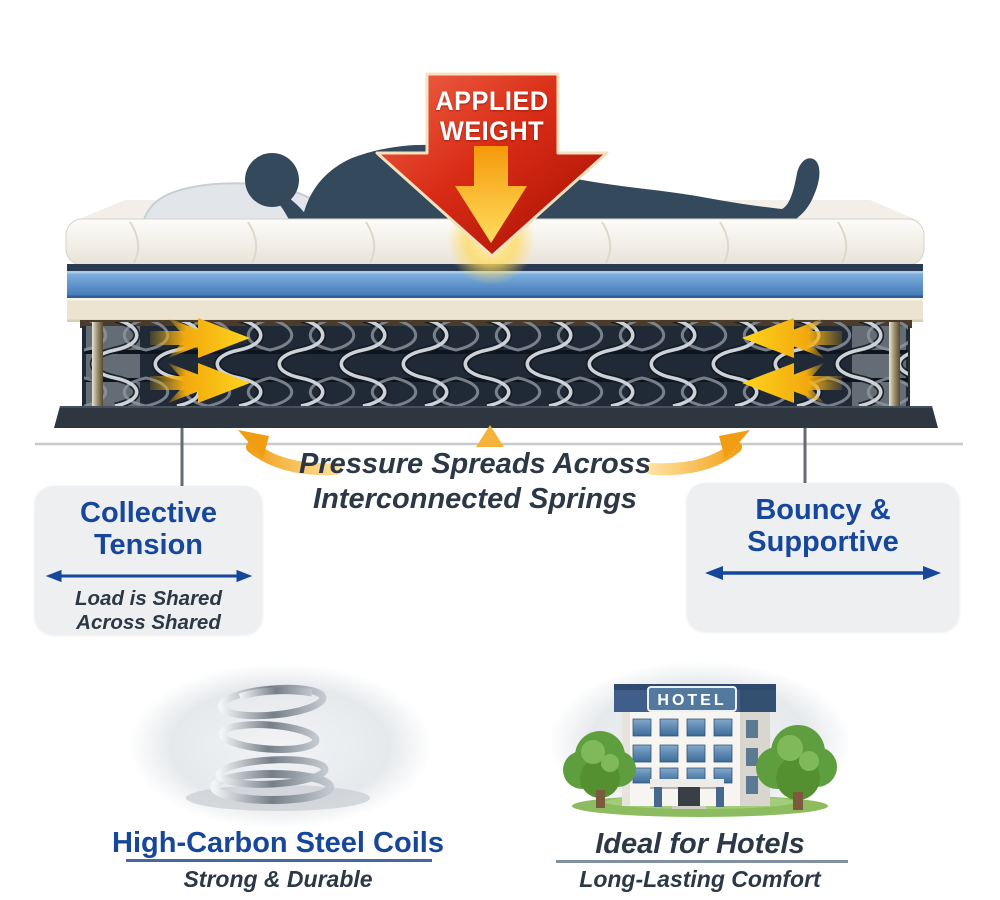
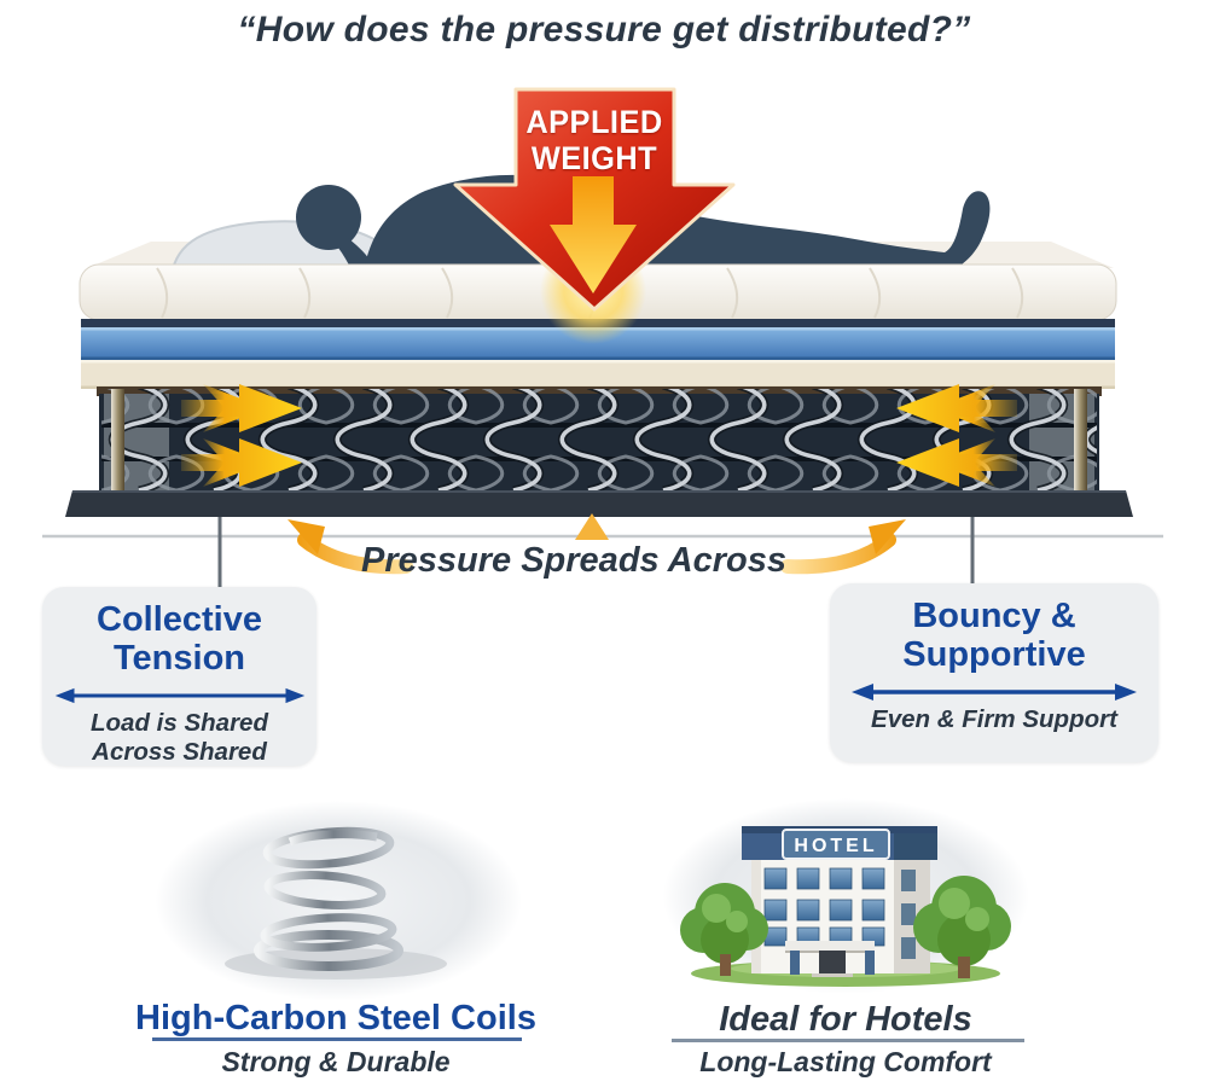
  HOTEL
+ “How does the pressure get distributed?”
  APPLIED WEIGHT
  Pressure Spreads Across
- Interconnected Springs
  Collective Tension
  Load is Shared Across Shared
  Bouncy & Supportive
+ Even & Firm Support
  High-Carbon Steel Coils
  Strong & Durable
  Ideal for Hotels
  Long-Lasting Comfort
